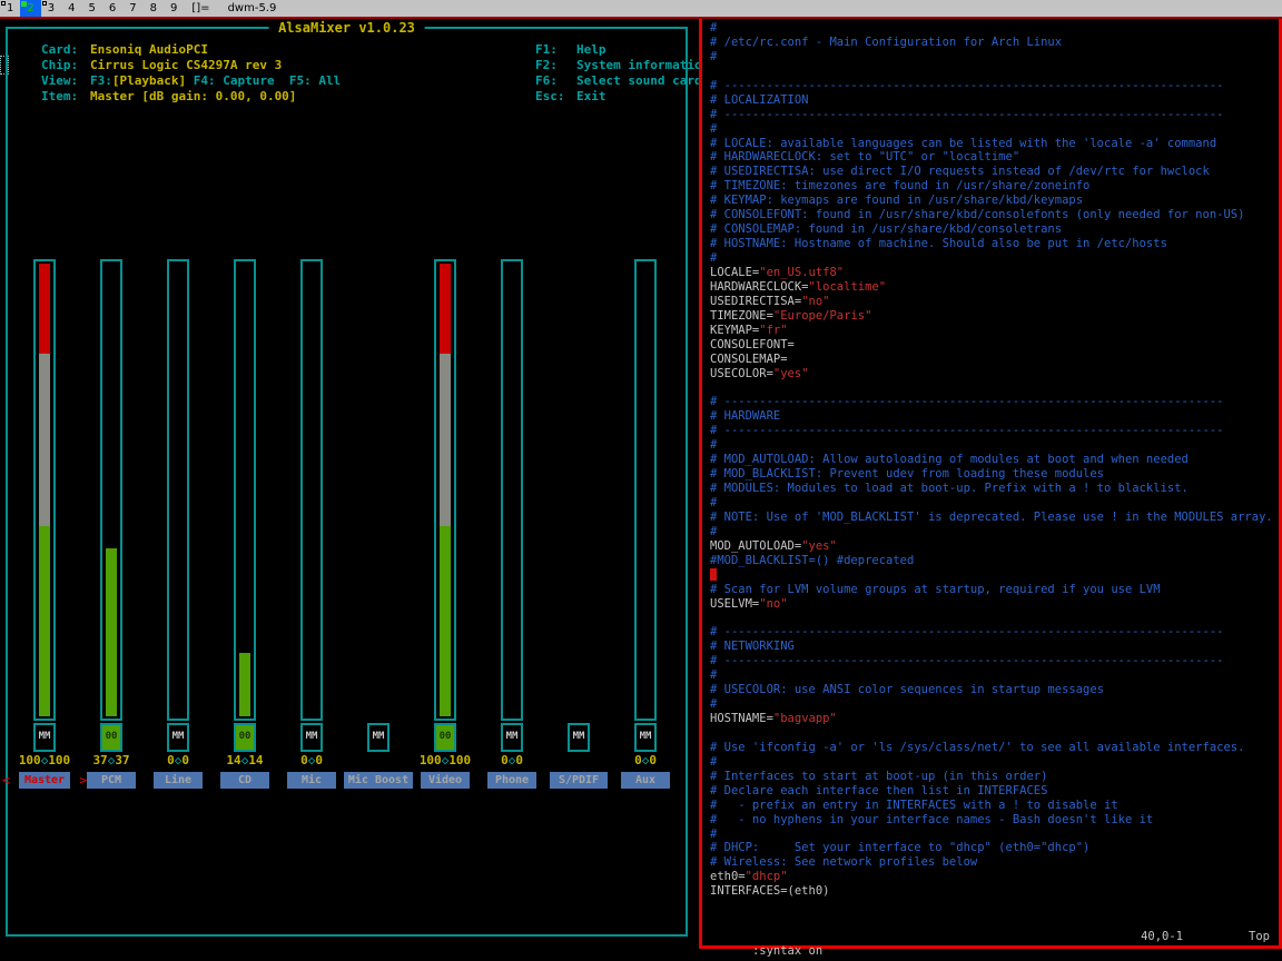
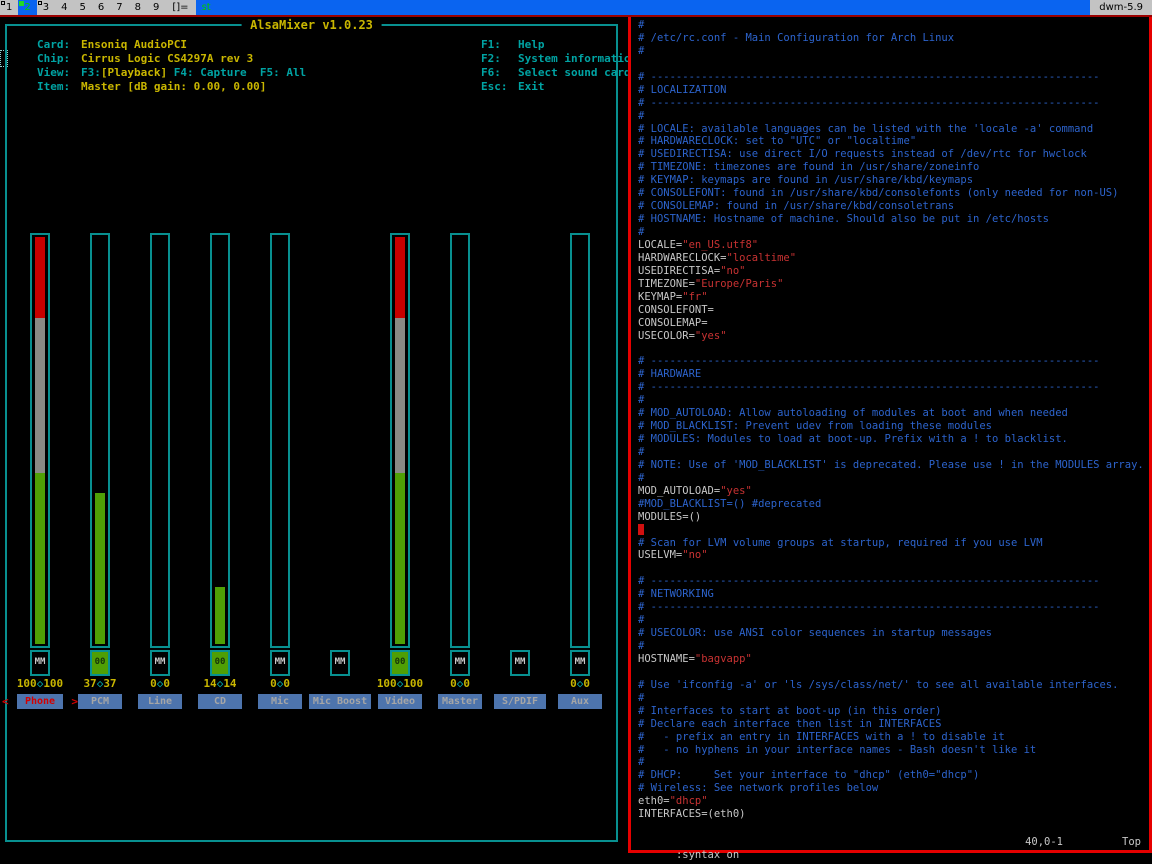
  1
  2
  3
  4
  5
  6
  7
  8
  9
  []=
+ st
  dwm-5.9
  AlsaMixer v1.0.23
  Card: Ensoniq AudioPCI
  Chip: Cirrus Logic CS4297A rev 3
  View: F3:[Playback] F4: Capture F5: All
  Item: Master [dB gain: 0.00, 0.00]
  F1: Help
  F2: System informati
  F6: Select sound car
  Esc: Exit
  MM
  100◇100
- Master
+ Phone
  <
  >
  00
  37◇37
  PCM
  MM
  0◇0
  Line
  00
  14◇14
  CD
  MM
  0◇0
  Mic
  MM
  Mic Boost
  00
  100◇100
  Video
  MM
  0◇0
- Phone
+ Master
  MM
  S/PDIF
  MM
  0◇0
  Aux
  #
  # /etc/rc.conf - Main Configuration for Arch Linux
  #
  # -----------------------------------------------------------------------
  # LOCALIZATION
  # -----------------------------------------------------------------------
  #
  # LOCALE: available languages can be listed with the 'locale -a' command
  # HARDWARECLOCK: set to "UTC" or "localtime"
  # USEDIRECTISA: use direct I/O requests instead of /dev/rtc for hwclock
  # TIMEZONE: timezones are found in /usr/share/zoneinfo
  # KEYMAP: keymaps are found in /usr/share/kbd/keymaps
  # CONSOLEFONT: found in /usr/share/kbd/consolefonts (only needed for non-US)
  # CONSOLEMAP: found in /usr/share/kbd/consoletrans
  # HOSTNAME: Hostname of machine. Should also be put in /etc/hosts
  #
  LOCALE="en_US.utf8"
  HARDWARECLOCK="localtime"
  USEDIRECTISA="no"
  TIMEZONE="Europe/Paris"
  KEYMAP="fr"
  CONSOLEFONT=
  CONSOLEMAP=
  USECOLOR="yes"
  # -----------------------------------------------------------------------
  # HARDWARE
  # -----------------------------------------------------------------------
  #
  # MOD_AUTOLOAD: Allow autoloading of modules at boot and when needed
  # MOD_BLACKLIST: Prevent udev from loading these modules
  # MODULES: Modules to load at boot-up. Prefix with a ! to blacklist.
  #
  # NOTE: Use of 'MOD_BLACKLIST' is deprecated. Please use ! in the MODULES array.
  #
  MOD_AUTOLOAD="yes"
  #MOD_BLACKLIST=() #deprecated
+ MODULES=()
  # Scan for LVM volume groups at startup, required if you use LVM
  USELVM="no"
  # -----------------------------------------------------------------------
  # NETWORKING
  # -----------------------------------------------------------------------
  #
  # USECOLOR: use ANSI color sequences in startup messages
  #
  HOSTNAME="bagvapp"
  # Use 'ifconfig -a' or 'ls /sys/class/net/' to see all available interfaces.
  #
  # Interfaces to start at boot-up (in this order)
  # Declare each interface then list in INTERFACES
  # - prefix an entry in INTERFACES with a ! to disable it
  # - no hyphens in your interface names - Bash doesn't like it
  #
  # DHCP: Set your interface to "dhcp" (eth0="dhcp")
  # Wireless: See network profiles below
  eth0="dhcp"
  INTERFACES=(eth0)
  :syntax on
  40,0-1
  Top
